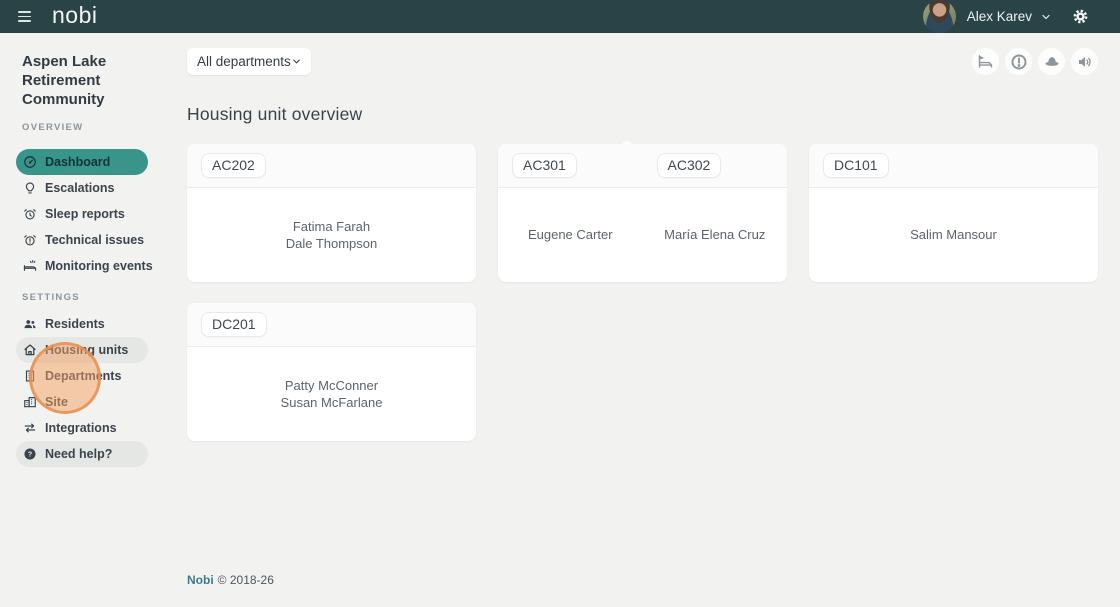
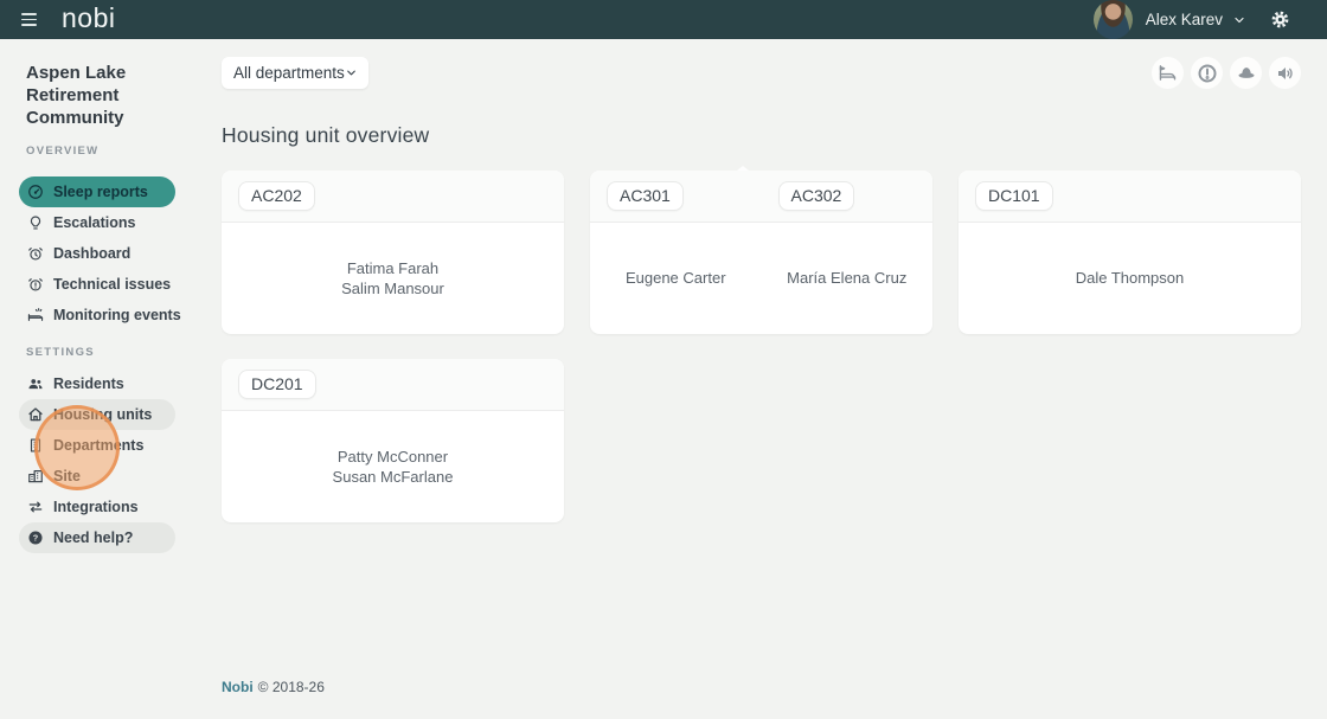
  nobi
  Alex Karev
  Aspen Lake Retirement Community
  OVERVIEW
- Dashboard
+ Sleep reports
  Escalations
- Sleep reports
+ Dashboard
  Technical issues
  Monitoring events
  SETTINGS
  Residents
  Housing units
  Departments
  Site
  Integrations
  ?
  Need help?
  All departments
  Housing unit overview
  AC202
  Fatima Farah
- Dale Thompson
+ Salim Mansour
  AC301
  AC302
  Eugene Carter
  María Elena Cruz
  DC101
- Salim Mansour
+ Dale Thompson
  DC201
  Patty McConner
  Susan McFarlane
  Nobi © 2018-26
